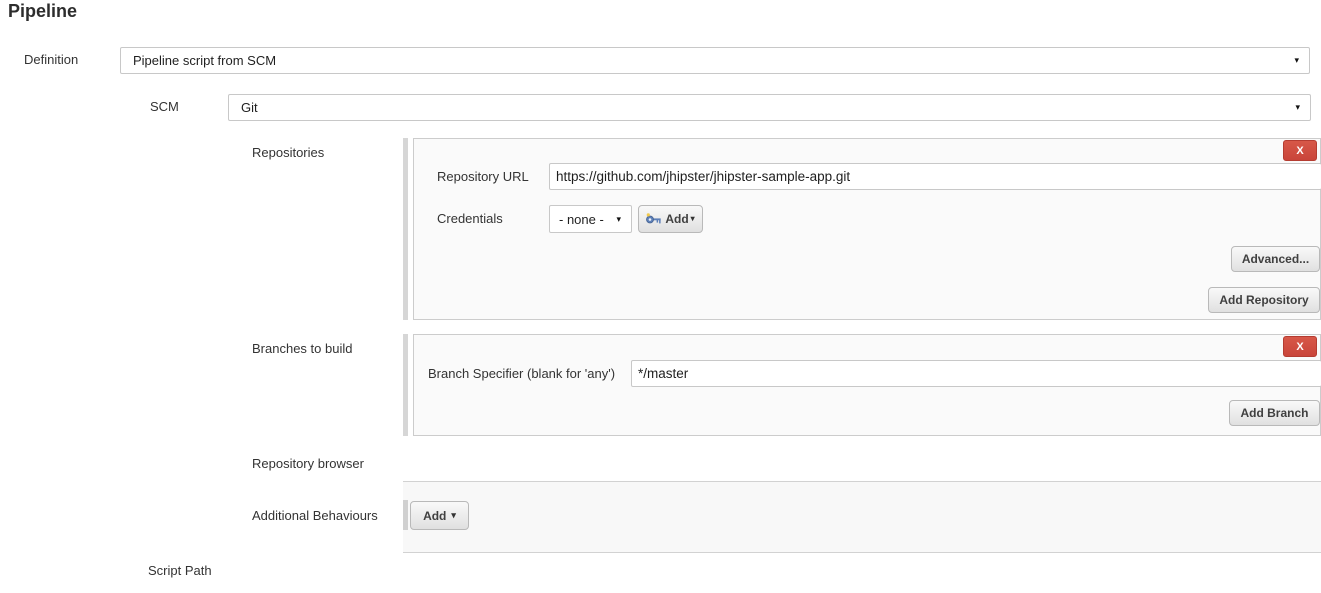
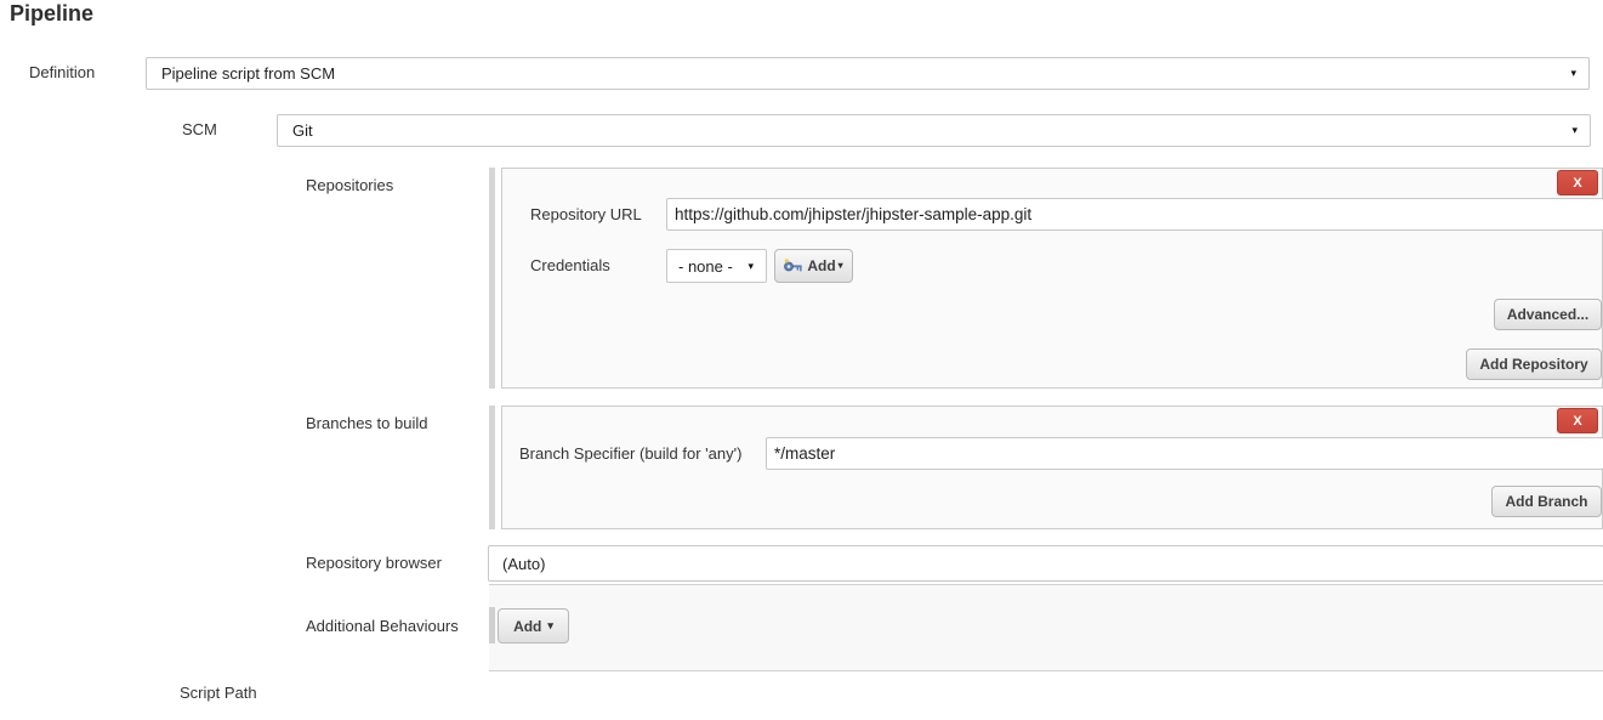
  Pipeline
  Definition
  Pipeline script from SCM
  ▾
  SCM
  Git
  ▾
  Repositories
  X
  Repository URL
  https://github.com/jhipster/jhipster-sample-app.git
  Credentials
  - none -
  ▾
  Add
  ▾
  Advanced...
  Add Repository
  Branches to build
  X
- Branch Specifier (blank for 'any')
+ Branch Specifier (build for 'any')
  */master
  Add Branch
  Repository browser
+ (Auto)
  Additional Behaviours
  Add
  ▾
  Script Path
